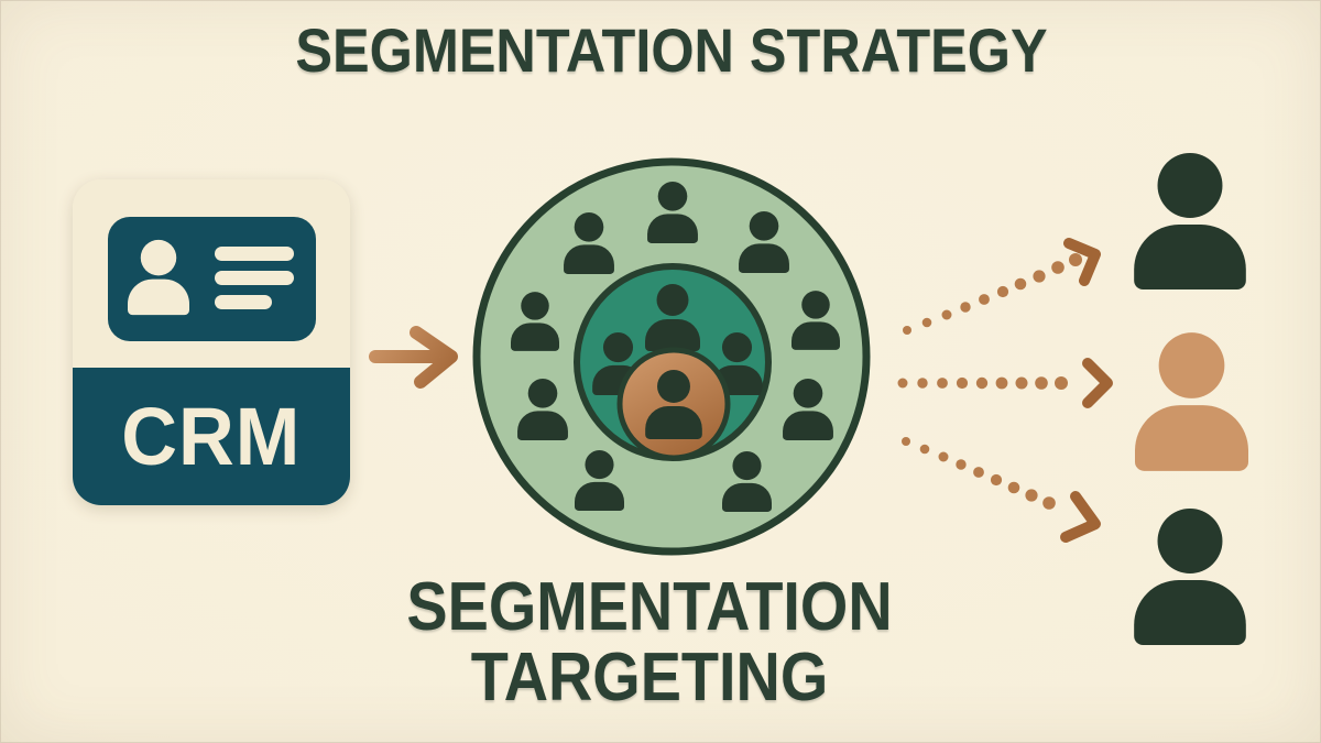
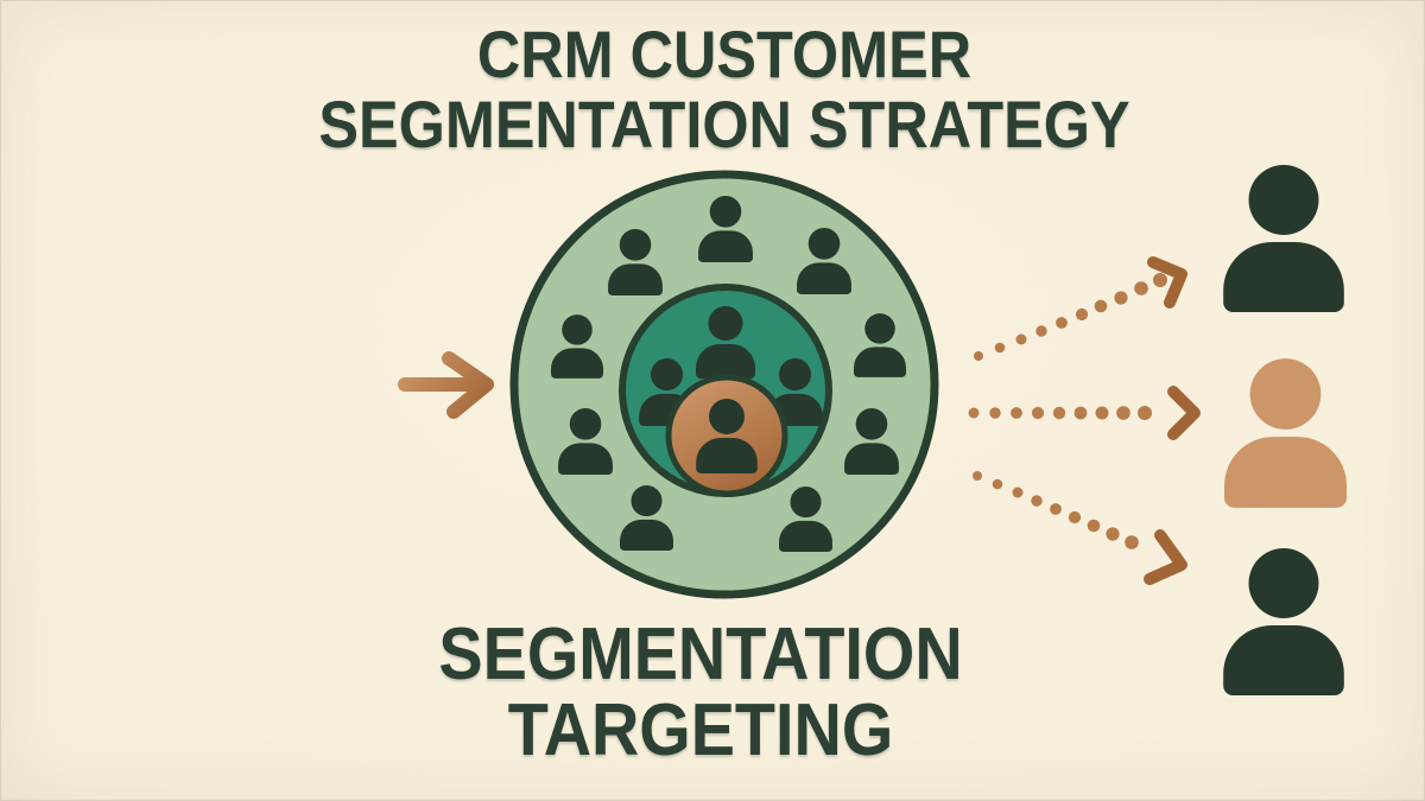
+ CRM CUSTOMER
  SEGMENTATION STRATEGY
- CRM
  SEGMENTATION
  TARGETING
